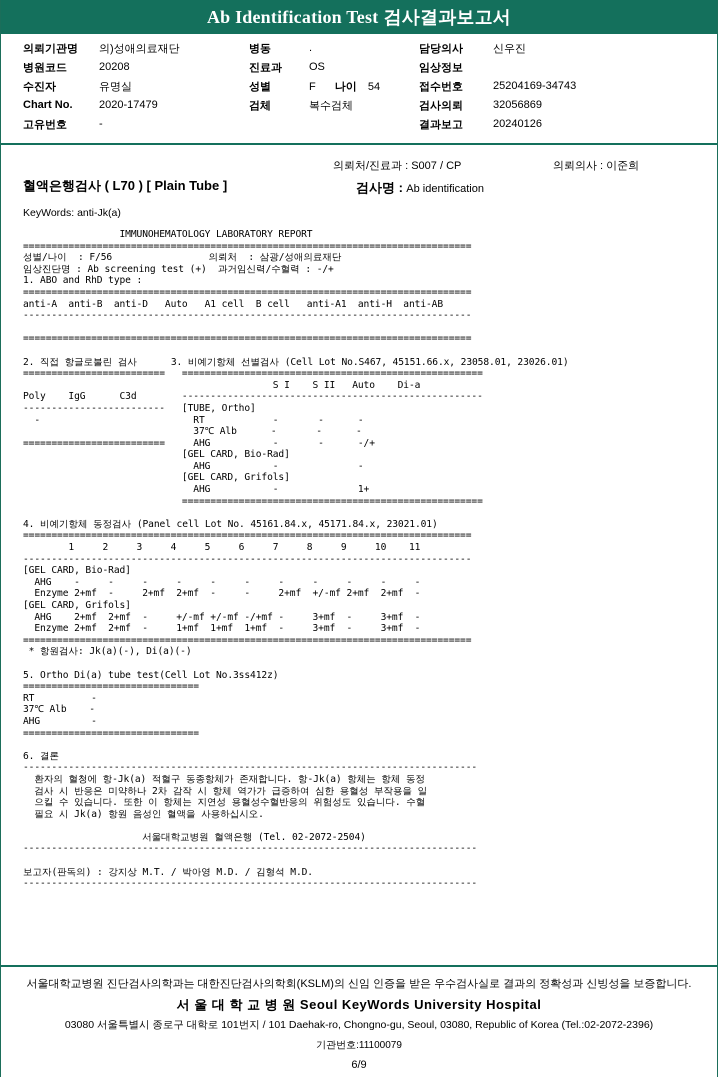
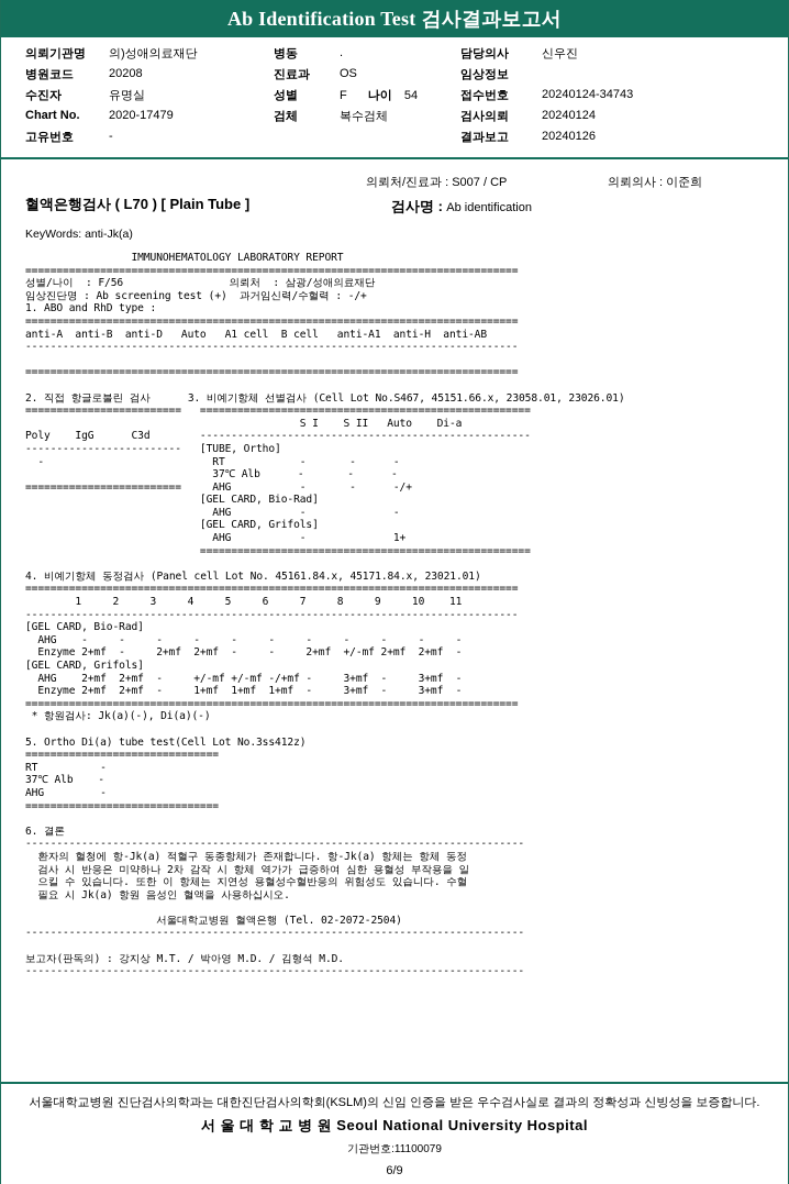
  Ab Identification Test 검사결과보고서
  의뢰기관명	의)성애의료재단	병동	.	담당의사	신우진
  병원코드	20208	진료과	OS	임상정보
- 수진자	유명실	성별	F 나이 54	접수번호	25204169-34743
+ 수진자	유명실	성별	F 나이 54	접수번호	20240124-34743
- Chart No.	2020-17479	검체	복수검체	검사의뢰	32056869
+ Chart No.	2020-17479	검체	복수검체	검사의뢰	20240124
  고유번호	-			결과보고	20240126
  의뢰처/진료과 : S007 / CP
  의뢰의사 : 이준희
  혈액은행검사 ( L70 ) [ Plain Tube ]
  검사명 : Ab identification
  KeyWords: anti-Jk(a)
  IMMUNOHEMATOLOGY LABORATORY REPORT
  ===============================================================================
  성별/나이 : F/56 의뢰처 : 삼광/성애의료재단
  임상진단명 : Ab screening test (+) 과거임신력/수혈력 : -/+
  1. ABO and RhD type :
  ===============================================================================
  anti-A anti-B anti-D Auto A1 cell B cell anti-A1 anti-H anti-AB
  -------------------------------------------------------------------------------
  ===============================================================================
  2. 직접 항글로불린 검사 3. 비예기항체 선별검사 (Cell Lot No.S467, 45151.66.x, 23058.01, 23026.01)
  ========================= =====================================================
  S I S II Auto Di-a
  Poly IgG C3d -----------------------------------------------------
  ------------------------- [TUBE, Ortho]
  - RT - - -
  37℃ Alb - - -
  ========================= AHG - - -/+
  [GEL CARD, Bio-Rad]
  AHG - -
  [GEL CARD, Grifols]
  AHG - 1+
  =====================================================
  4. 비예기항체 동정검사 (Panel cell Lot No. 45161.84.x, 45171.84.x, 23021.01)
  ===============================================================================
  1 2 3 4 5 6 7 8 9 10 11
  -------------------------------------------------------------------------------
  [GEL CARD, Bio-Rad]
  AHG - - - - - - - - - - -
  Enzyme 2+mf - 2+mf 2+mf - - 2+mf +/-mf 2+mf 2+mf -
  [GEL CARD, Grifols]
  AHG 2+mf 2+mf - +/-mf +/-mf -/+mf - 3+mf - 3+mf -
  Enzyme 2+mf 2+mf - 1+mf 1+mf 1+mf - 3+mf - 3+mf -
  ===============================================================================
  * 항원검사: Jk(a)(-), Di(a)(-)
  5. Ortho Di(a) tube test(Cell Lot No.3ss412z)
  ===============================
  RT -
  37℃ Alb -
  AHG -
  ===============================
  6. 결론
  --------------------------------------------------------------------------------
  환자의 혈청에 항-Jk(a) 적혈구 동종항체가 존재합니다. 항-Jk(a) 항체는 항체 동정
  검사 시 반응은 미약하나 2차 감작 시 항체 역가가 급증하여 심한 용혈성 부작용을 일
  으킬 수 있습니다. 또한 이 항체는 지연성 용혈성수혈반응의 위험성도 있습니다. 수혈
  필요 시 Jk(a) 항원 음성인 혈액을 사용하십시오.
  서울대학교병원 혈액은행 (Tel. 02-2072-2504)
  --------------------------------------------------------------------------------
  보고자(판독의) : 강지상 M.T. / 박아영 M.D. / 김형석 M.D.
  --------------------------------------------------------------------------------
  서울대학교병원 진단검사의학과는 대한진단검사의학회(KSLM)의 신임 인증을 받은 우수검사실로 결과의 정확성과 신빙성을 보증합니다.
- 서 울 대 학 교 병 원 Seoul KeyWords University Hospital
+ 서 울 대 학 교 병 원 Seoul National University Hospital
- 03080 서울특별시 종로구 대학로 101번지 / 101 Daehak-ro, Chongno-gu, Seoul, 03080, Republic of Korea (Tel.:02-2072-2396)
  기관번호:11100079
  6/9
